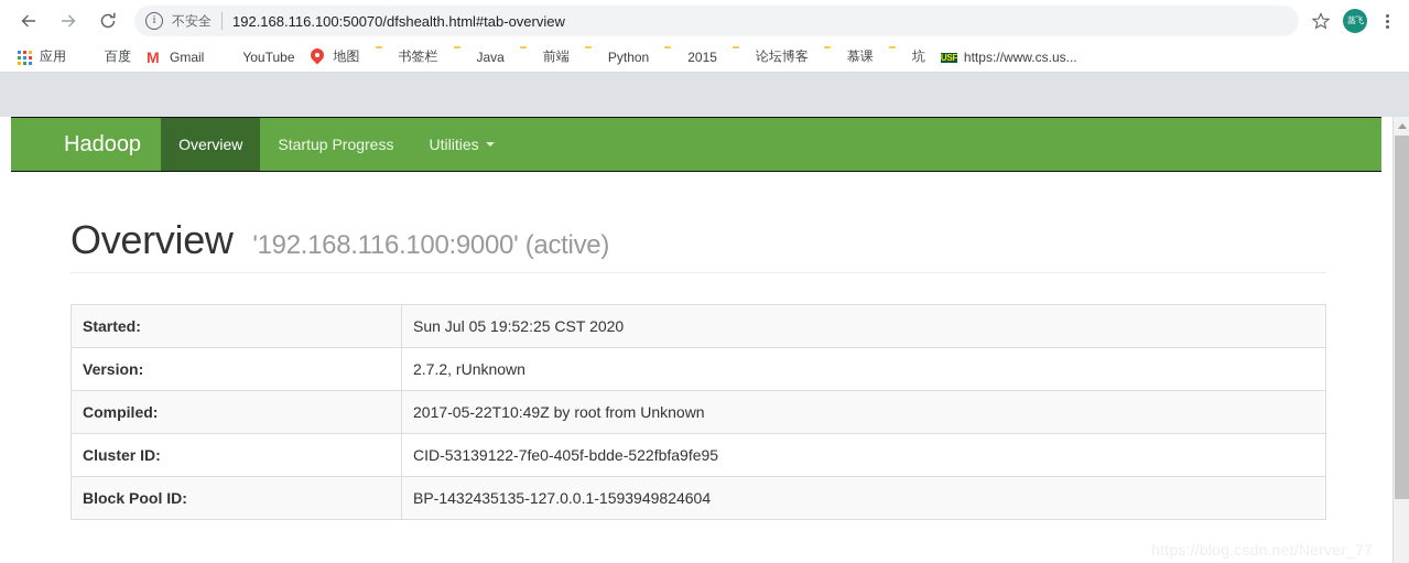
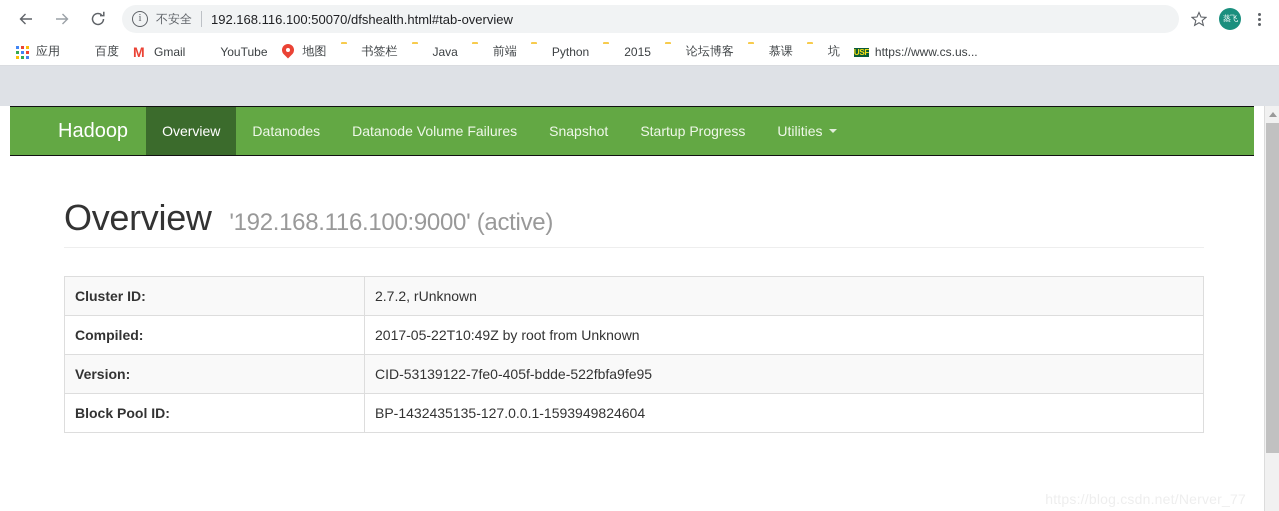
  i
  不安全
  192.168.116.100:50070/dfshealth.html#tab-overview
  蒸飞
  应用
  百度
  M
  Gmail
  YouTube
  地图
  书签栏
  Java
  前端
  Python
  2015
  论坛博客
  慕课
  坑
  USF
  https://www.cs.us...
  Hadoop
  Overview
+ Datanodes
+ Datanode Volume Failures
+ Snapshot
  Startup Progress
  Utilities
  Overview '192.168.116.100:9000' (active)
- Started:	Sun Jul 05 19:52:25 CST 2020
- Version:	2.7.2, rUnknown
+ Cluster ID:	2.7.2, rUnknown
  Compiled:	2017-05-22T10:49Z by root from Unknown
- Cluster ID:	CID-53139122-7fe0-405f-bdde-522fbfa9fe95
+ Version:	CID-53139122-7fe0-405f-bdde-522fbfa9fe95
  Block Pool ID:	BP-1432435135-127.0.0.1-1593949824604
